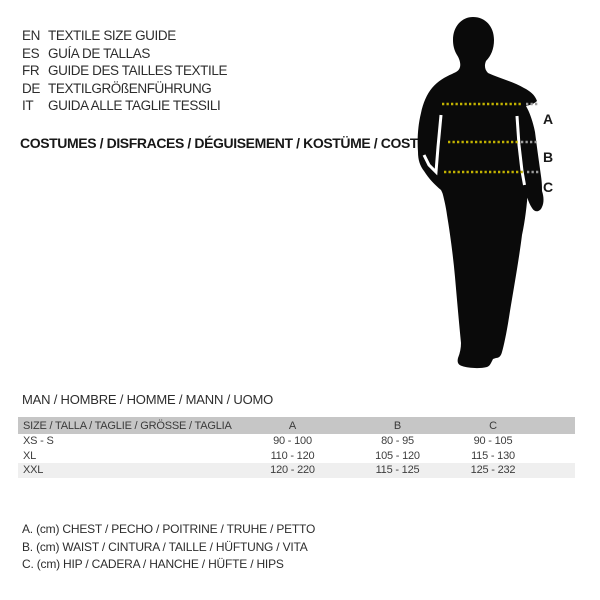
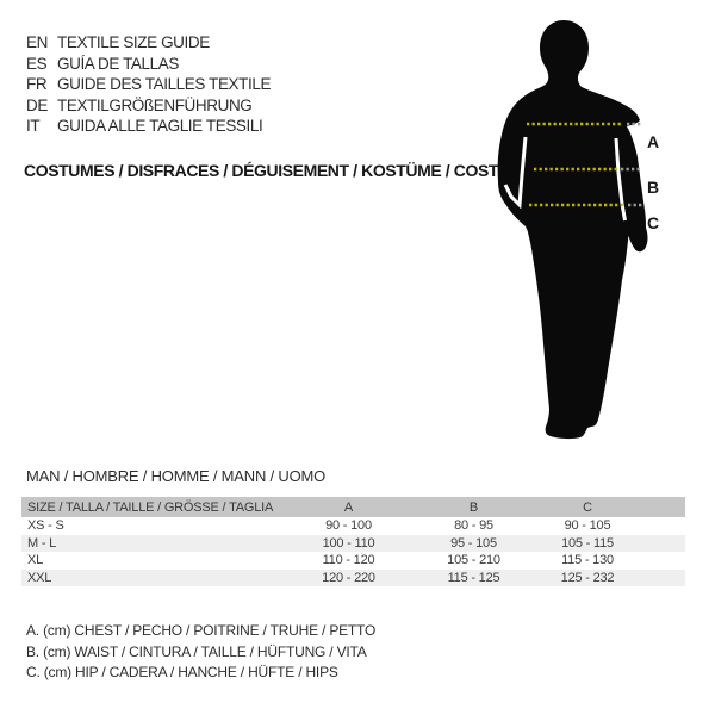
  EN
  TEXTILE SIZE GUIDE
  ES
  GUÍA DE TALLAS
  FR
  GUIDE DES TAILLES TEXTILE
  DE
  TEXTILGRÖßENFÜHRUNG
  IT
  GUIDA ALLE TAGLIE TESSILI
  COSTUMES / DISFRACES / DÉGUISEMENT / KOSTÜME / COST
  A
  B
  C
  MAN / HOMBRE / HOMME / MANN / UOMO
- SIZE / TALLA / TAGLIE / GRÖSSE / TAGLIA
+ SIZE / TALLA / TAILLE / GRÖSSE / TAGLIA
  A
  B
  C
  XS - S
  90 - 100
  80 - 95
  90 - 105
+ M - L
+ 100 - 110
+ 95 - 105
+ 105 - 115
  XL
  110 - 120
- 105 - 120
+ 105 - 210
  115 - 130
  XXL
  120 - 220
  115 - 125
  125 - 232
  A. (cm) CHEST / PECHO / POITRINE / TRUHE / PETTO
  B. (cm) WAIST / CINTURA / TAILLE / HÜFTUNG / VITA
  C. (cm) HIP / CADERA / HANCHE / HÜFTE / HIPS
